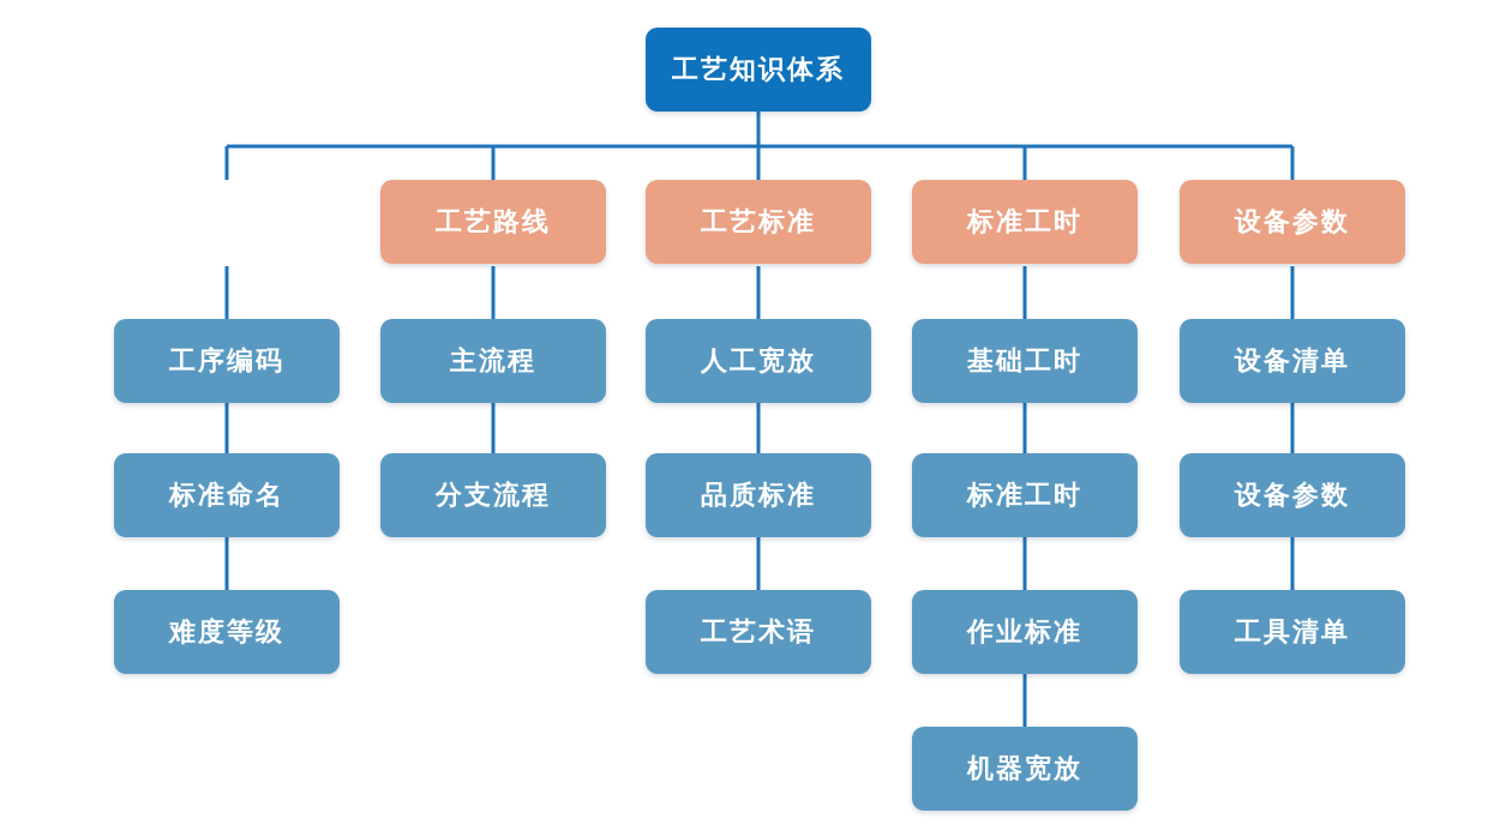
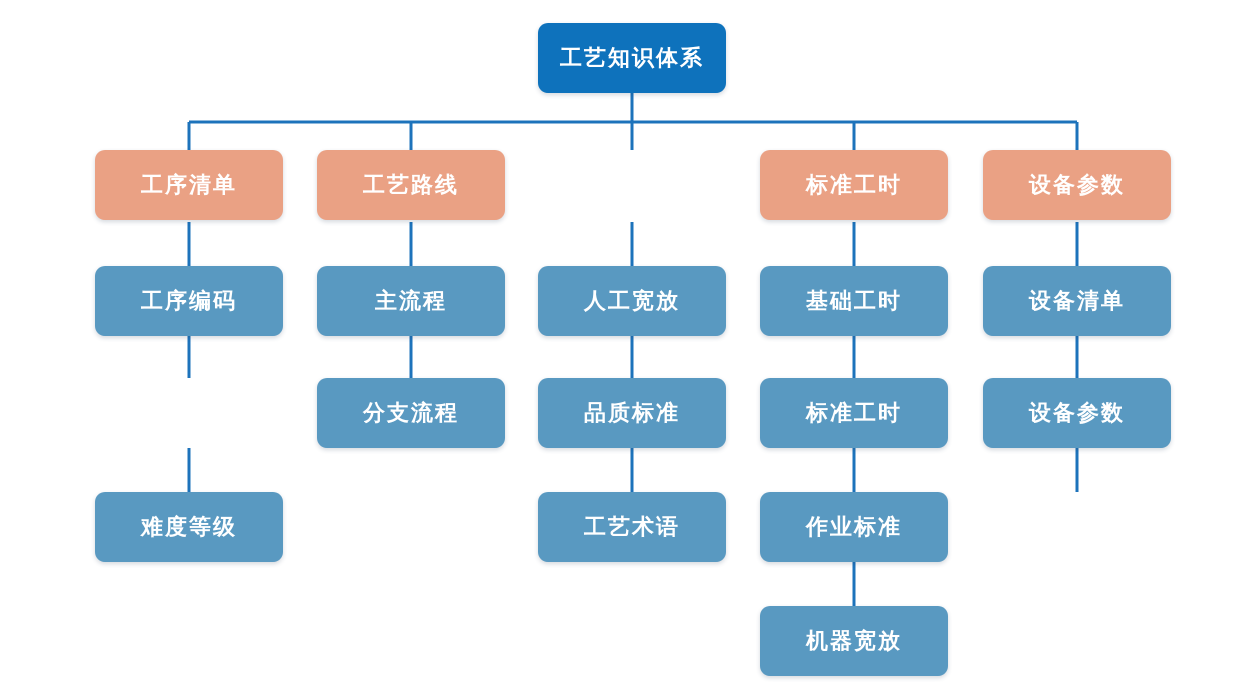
  工艺知识体系
+ 工序清单
  工艺路线
- 工艺标准
  标准工时
  设备参数
  工序编码
- 标准命名
  难度等级
  主流程
  分支流程
  人工宽放
  品质标准
  工艺术语
  基础工时
  标准工时
  作业标准
  机器宽放
  设备清单
  设备参数
- 工具清单
